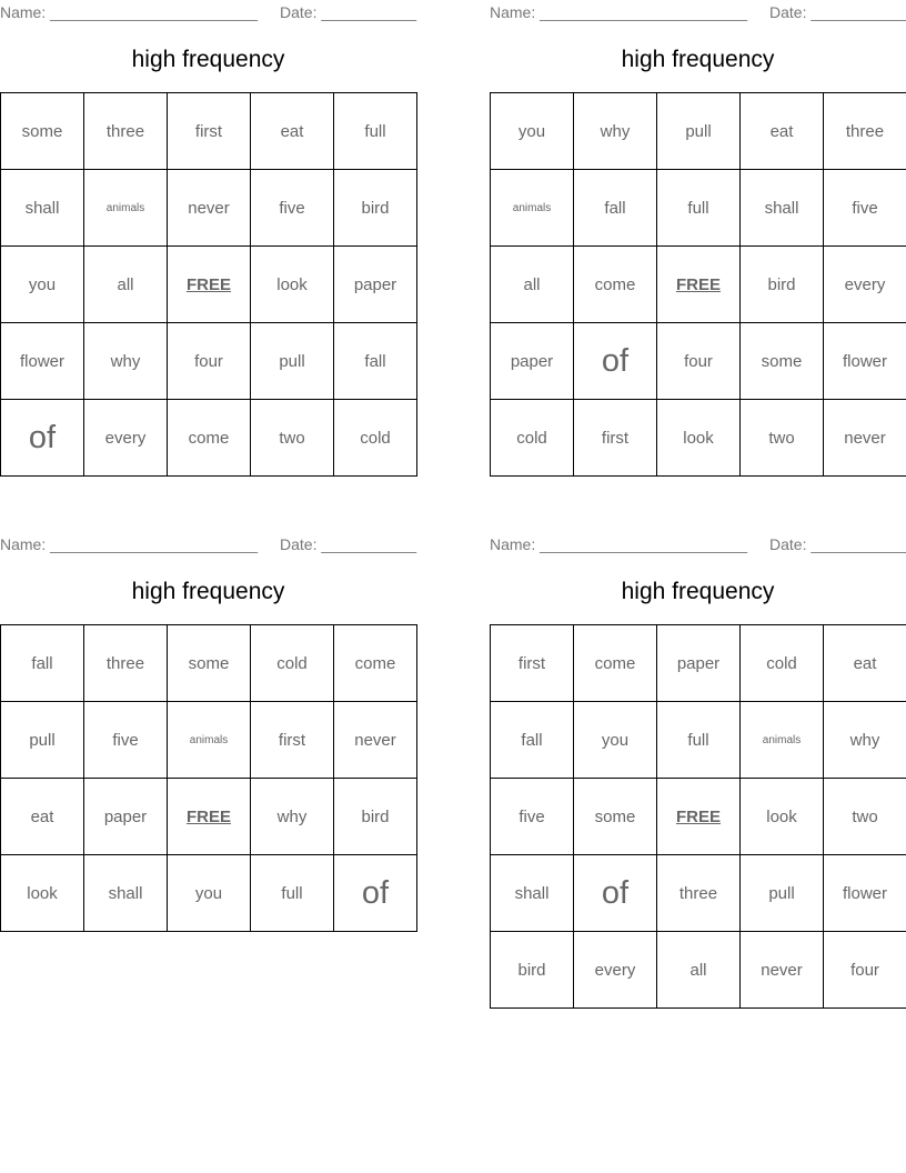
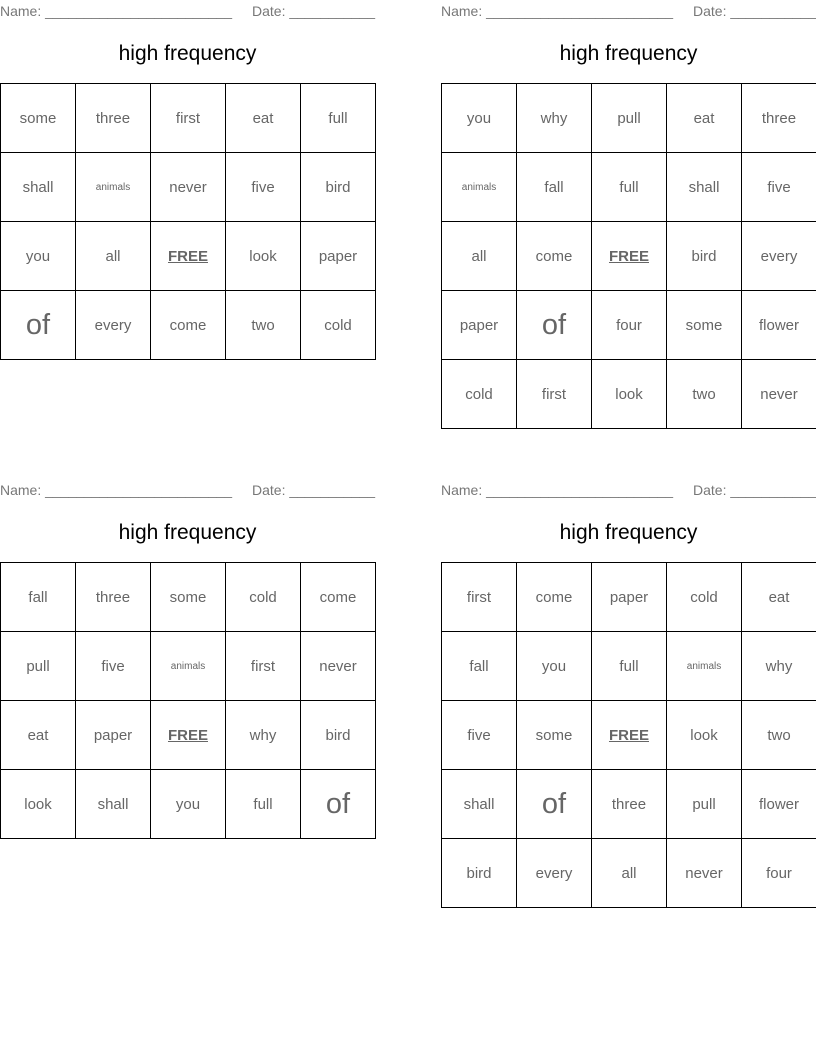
  Name: ________________________
  Date: ___________
  high frequency
  some	three	first	eat	full
  shall	animals	never	five	bird
  you	all	FREE	look	paper
- flower	why	four	pull	fall
  of	every	come	two	cold
  Name: ________________________
  Date: ___________
  high frequency
  you	why	pull	eat	three
  animals	fall	full	shall	five
  all	come	FREE	bird	every
  paper	of	four	some	flower
  cold	first	look	two	never
  Name: ________________________
  Date: ___________
  high frequency
  fall	three	some	cold	come
  pull	five	animals	first	never
  eat	paper	FREE	why	bird
  look	shall	you	full	of
  Name: ________________________
  Date: ___________
  high frequency
  first	come	paper	cold	eat
  fall	you	full	animals	why
  five	some	FREE	look	two
  shall	of	three	pull	flower
  bird	every	all	never	four
